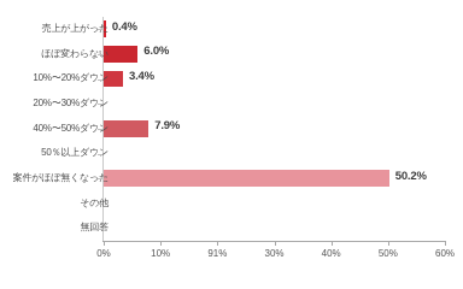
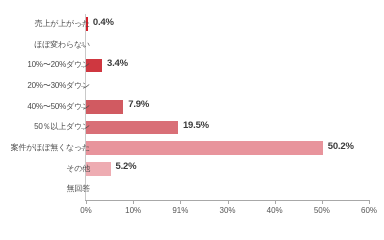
  0.4%
- 6.0%
  3.4%
  7.9%
+ 19.5%
  50.2%
+ 5.2%
  売上が上がった
  ほぼ変わらない
  10%〜20%ダウン
  20%〜30%ダウン
  40%〜50%ダウン
  50％以上ダウン
  案件がほぼ無くなった
  その他
  無回答
  0%
  10%
  91%
  30%
  40%
  50%
  60%
